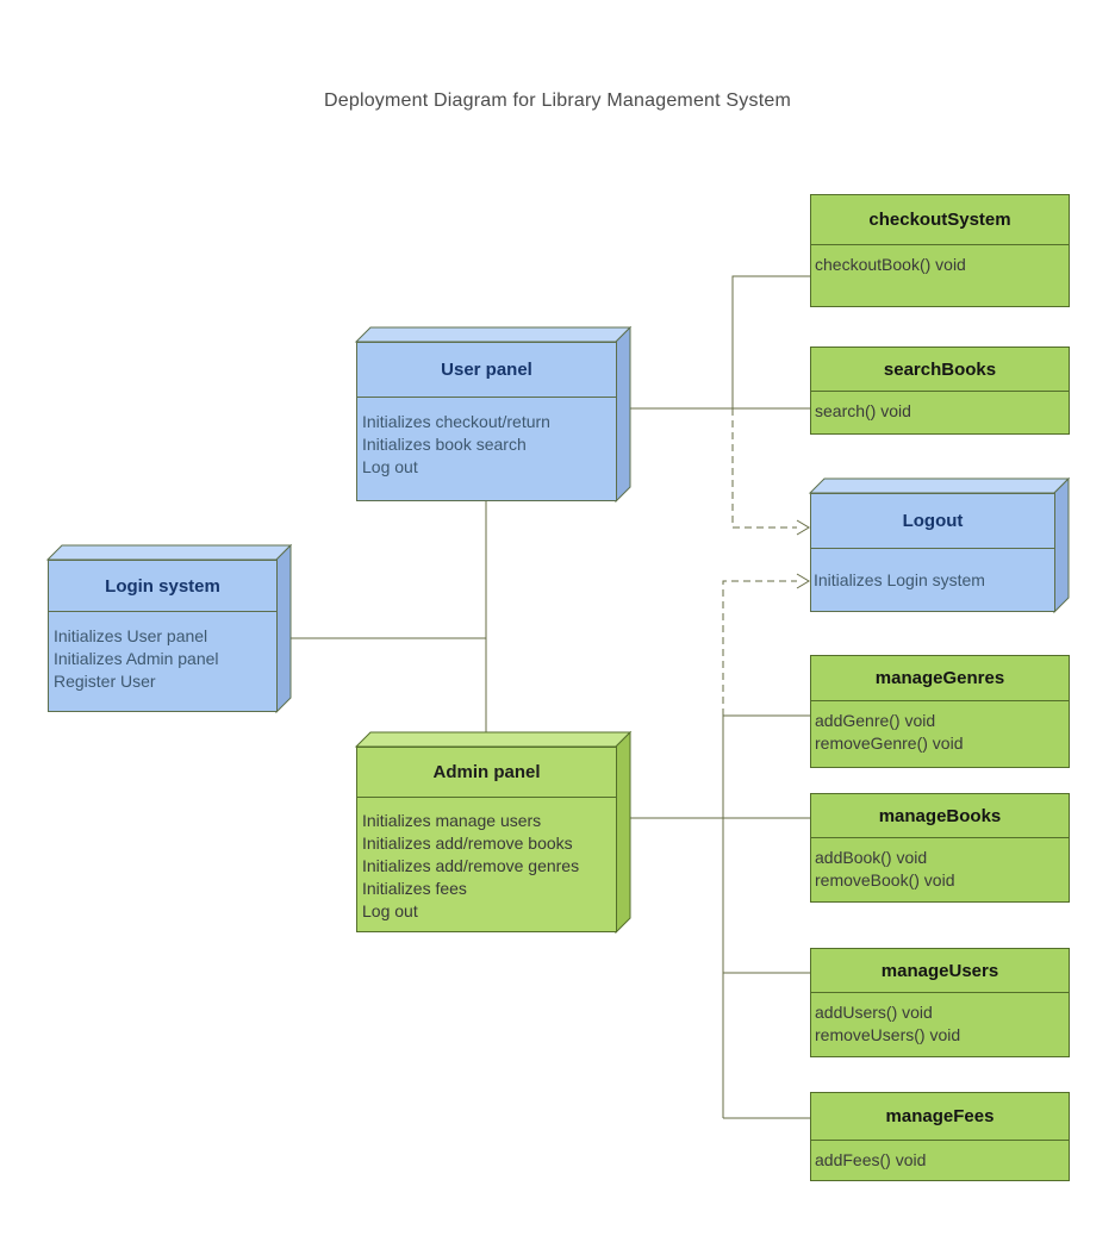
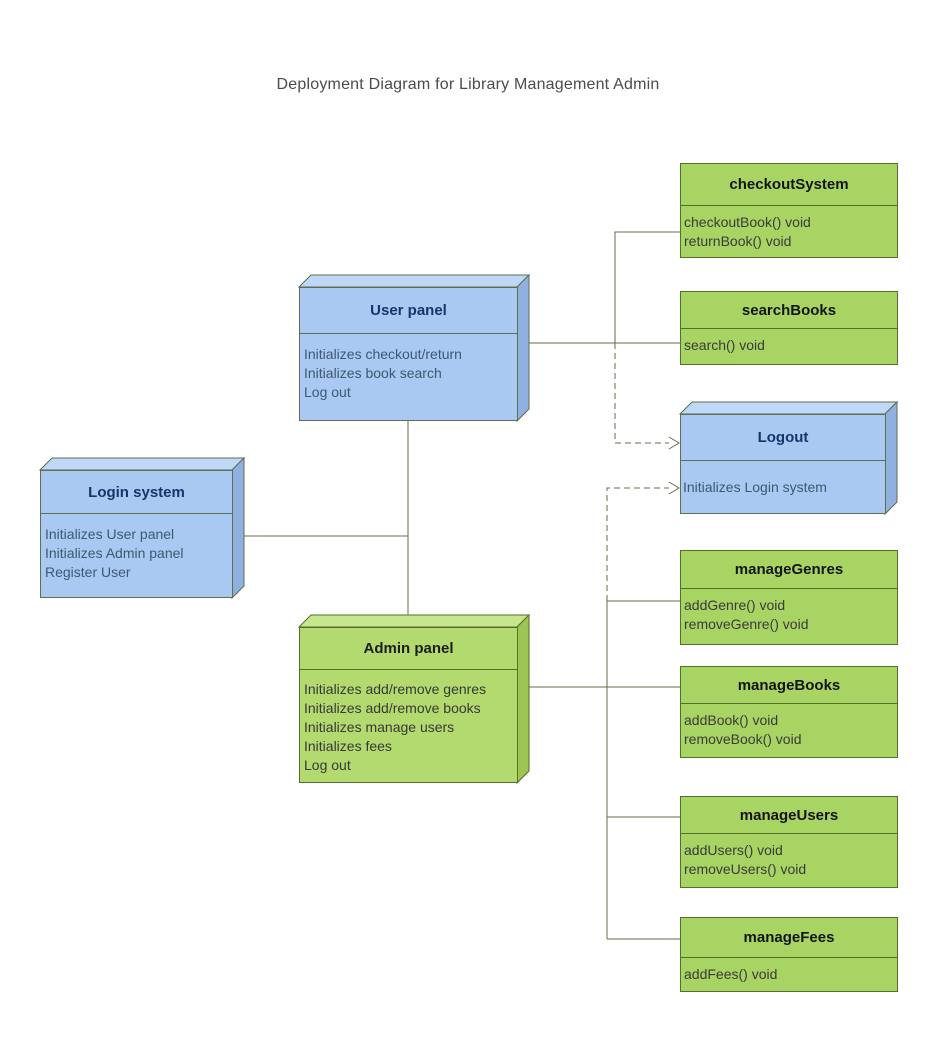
- Deployment Diagram for Library Management System
+ Deployment Diagram for Library Management Admin
  Login system
  Initializes User panel
  Initializes Admin panel
  Register User
  User panel
  Initializes checkout/return
  Initializes book search
  Log out
  Admin panel
- Initializes manage users
+ Initializes add/remove genres
  Initializes add/remove books
- Initializes add/remove genres
+ Initializes manage users
  Initializes fees
  Log out
  Logout
  Initializes Login system
  checkoutSystem
  checkoutBook() void
+ returnBook() void
  searchBooks
  search() void
  manageGenres
  addGenre() void
  removeGenre() void
  manageBooks
  addBook() void
  removeBook() void
  manageUsers
  addUsers() void
  removeUsers() void
  manageFees
  addFees() void
